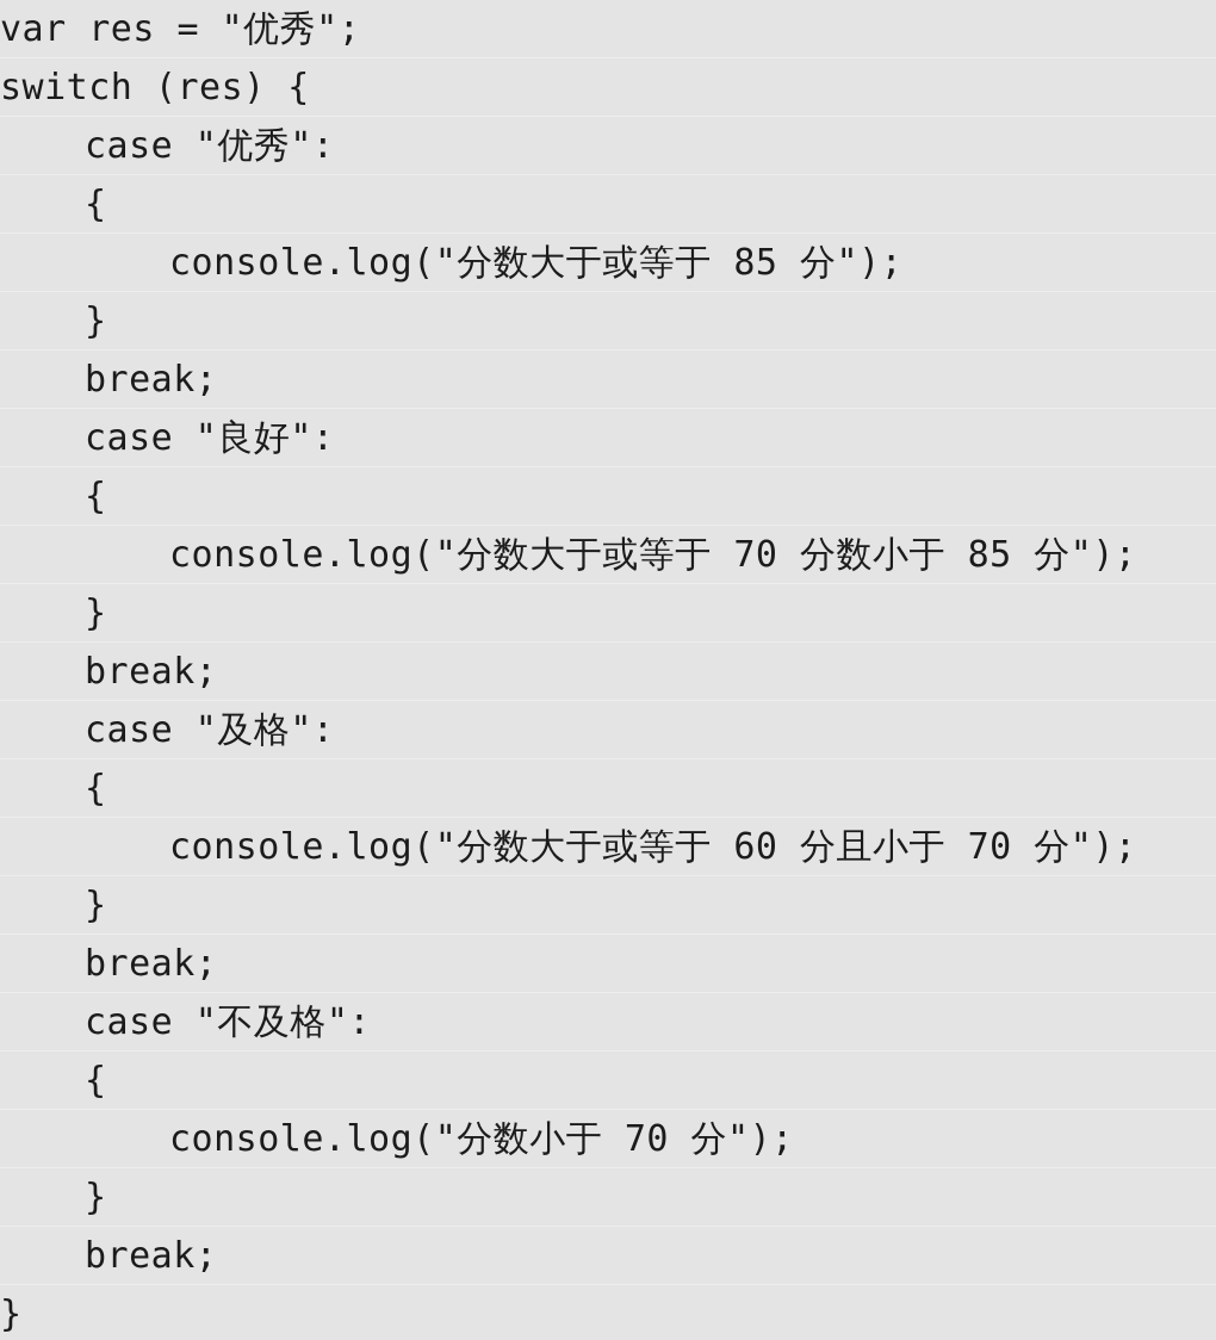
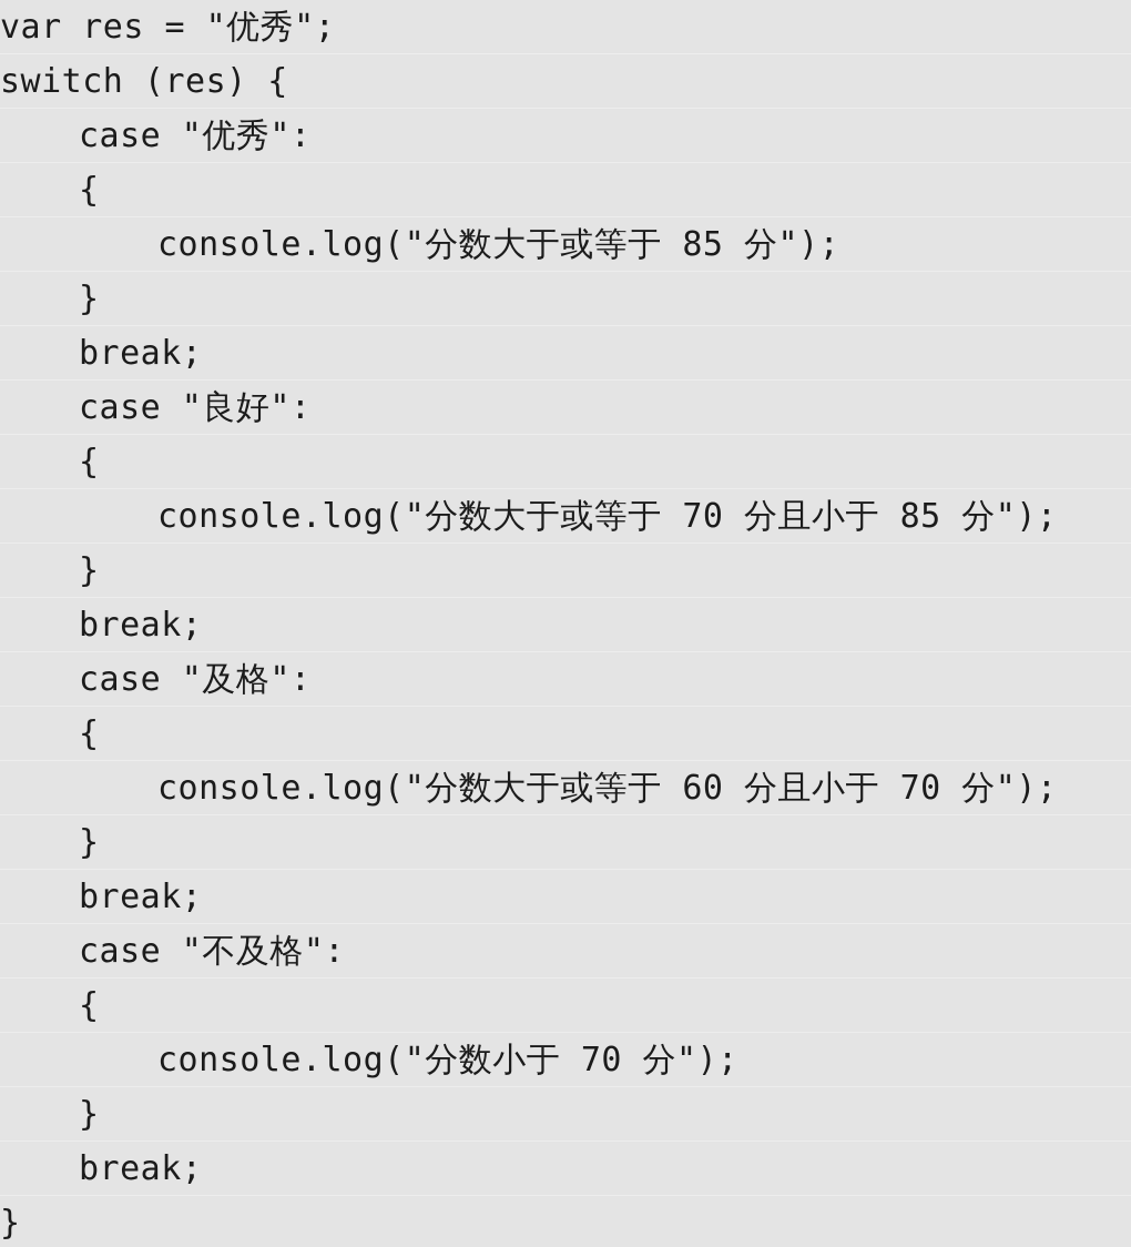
  var res = "优秀";
  switch (res) {
  case "优秀":
  {
  console.log("分数大于或等于 85 分");
  }
  break;
  case "良好":
  {
- console.log("分数大于或等于 70 分数小于 85 分");
+ console.log("分数大于或等于 70 分且小于 85 分");
  }
  break;
  case "及格":
  {
  console.log("分数大于或等于 60 分且小于 70 分");
  }
  break;
  case "不及格":
  {
  console.log("分数小于 70 分");
  }
  break;
  }
